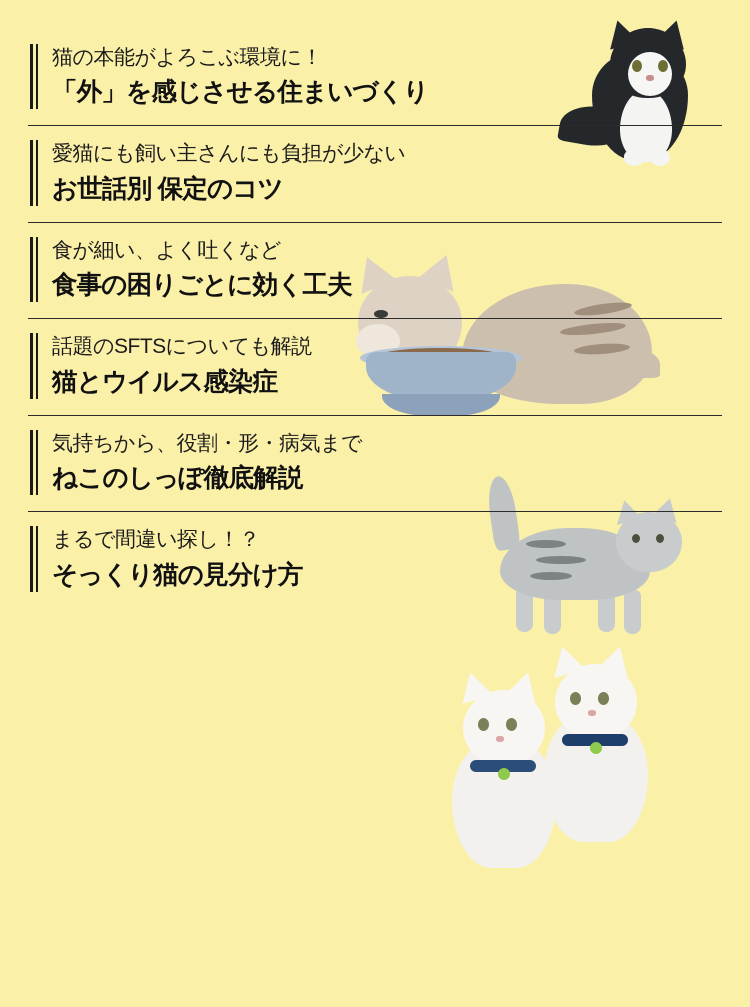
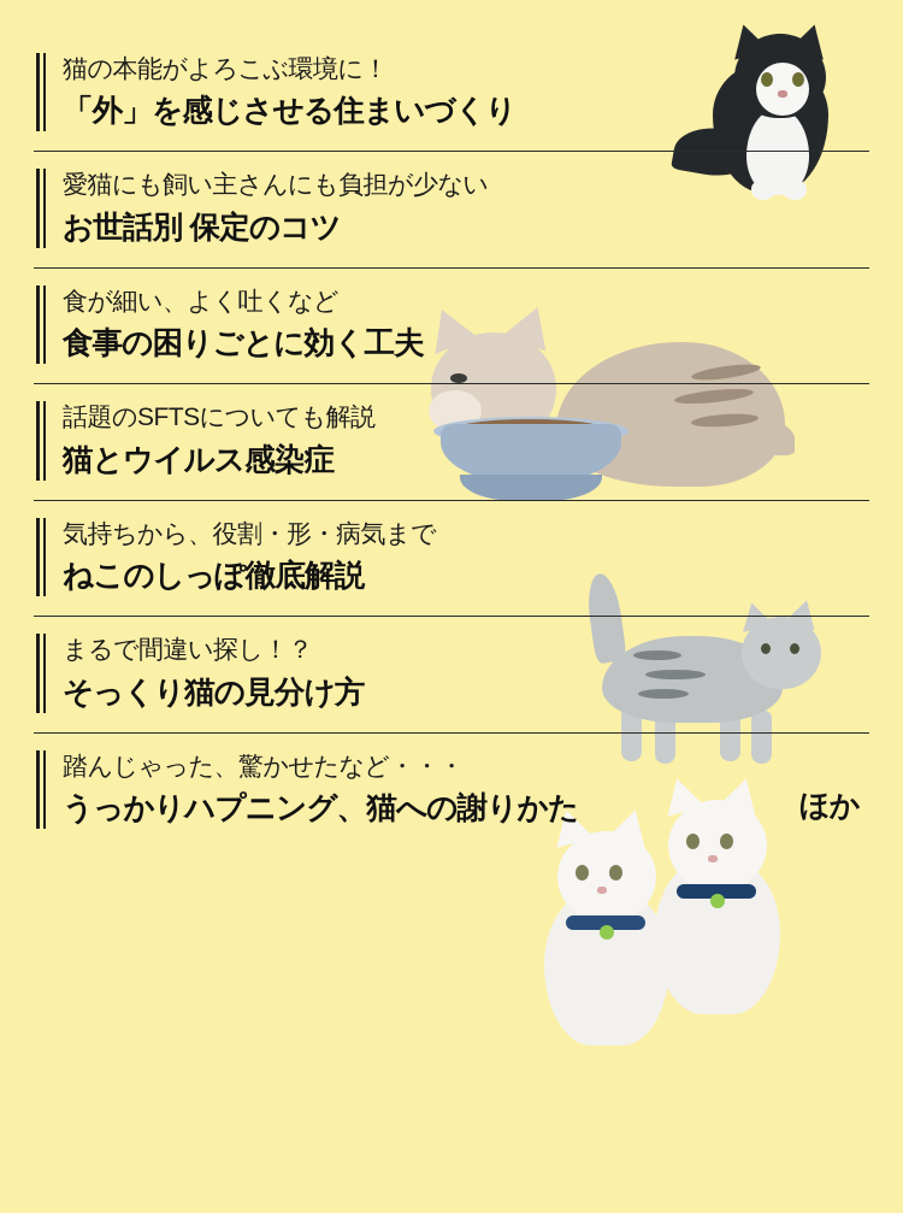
  猫の本能がよろこぶ環境に！
  「外」を感じさせる住まいづくり
  愛猫にも飼い主さんにも負担が少ない
  お世話別 保定のコツ
  食が細い、よく吐くなど
  食事の困りごとに効く工夫
  話題のSFTSについても解説
  猫とウイルス感染症
  気持ちから、役割・形・病気まで
  ねこのしっぽ徹底解説
  まるで間違い探し！？
  そっくり猫の見分け方
+ 踏んじゃった、驚かせたなど・・・
+ うっかりハプニング、猫への謝りかた
+ ほか
